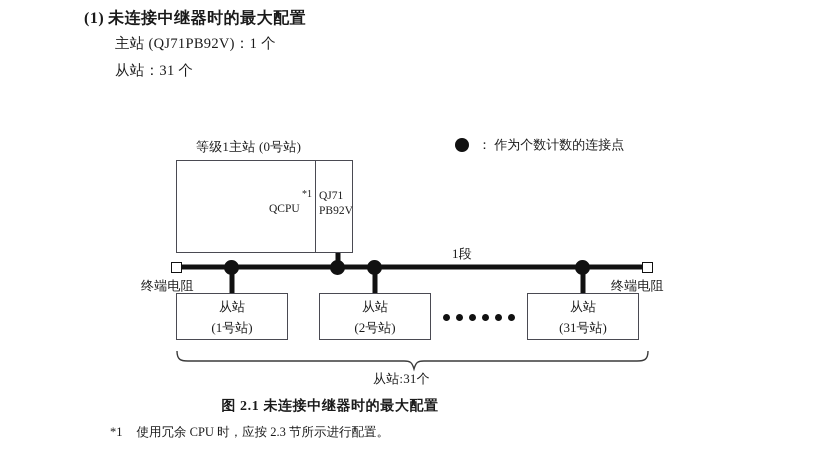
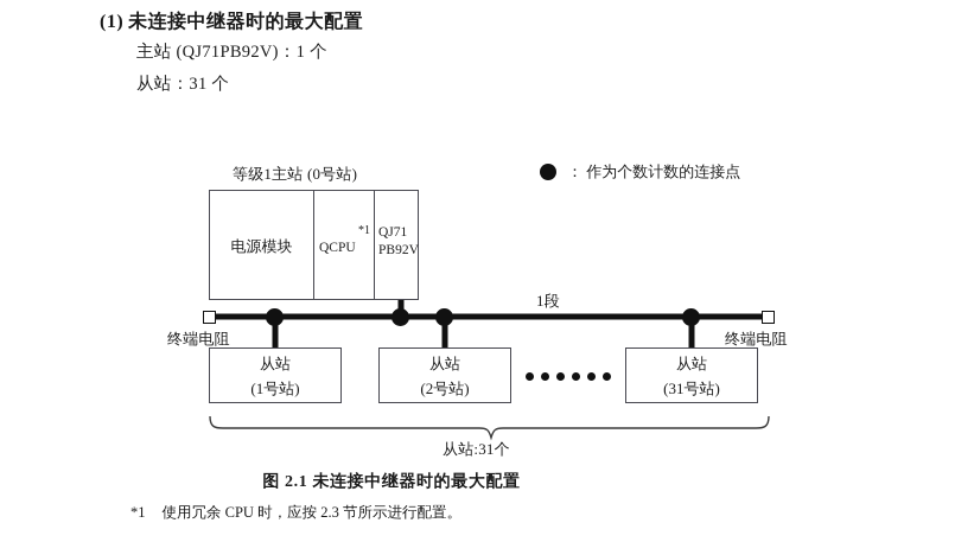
  (1) 未连接中继器时的最大配置
  主站 (QJ71PB92V)：1 个
  从站：31 个
  ： 作为个数计数的连接点
  等级1主站 (0号站)
+ 电源模块
  *1
  QCPU
  QJ71
  PB92V
  终端电阻
  终端电阻
  1段
  从站
  (1号站)
  从站
  (2号站)
  从站
  (31号站)
  从站:31个
  图 2.1 未连接中继器时的最大配置
  *1 使用冗余 CPU 时，应按 2.3 节所示进行配置。
